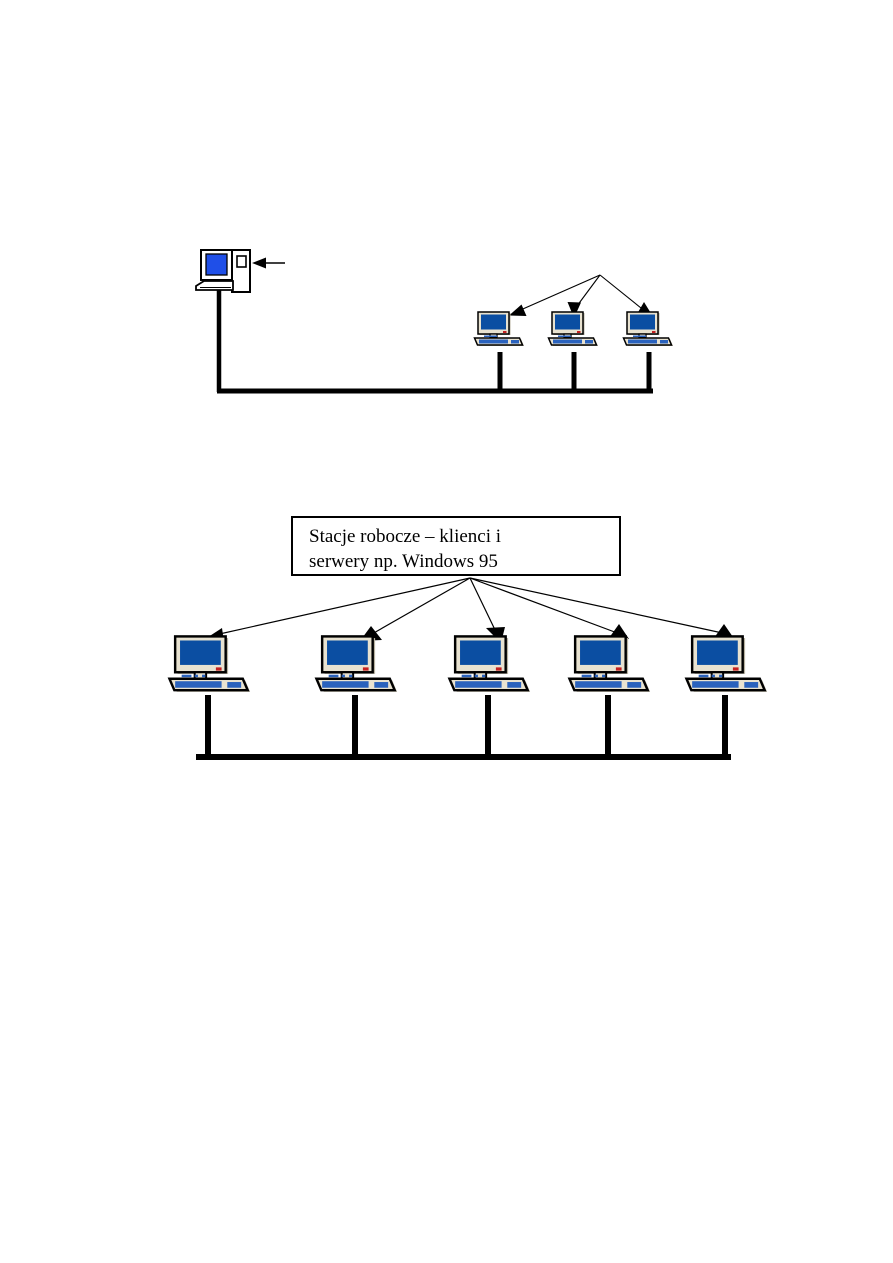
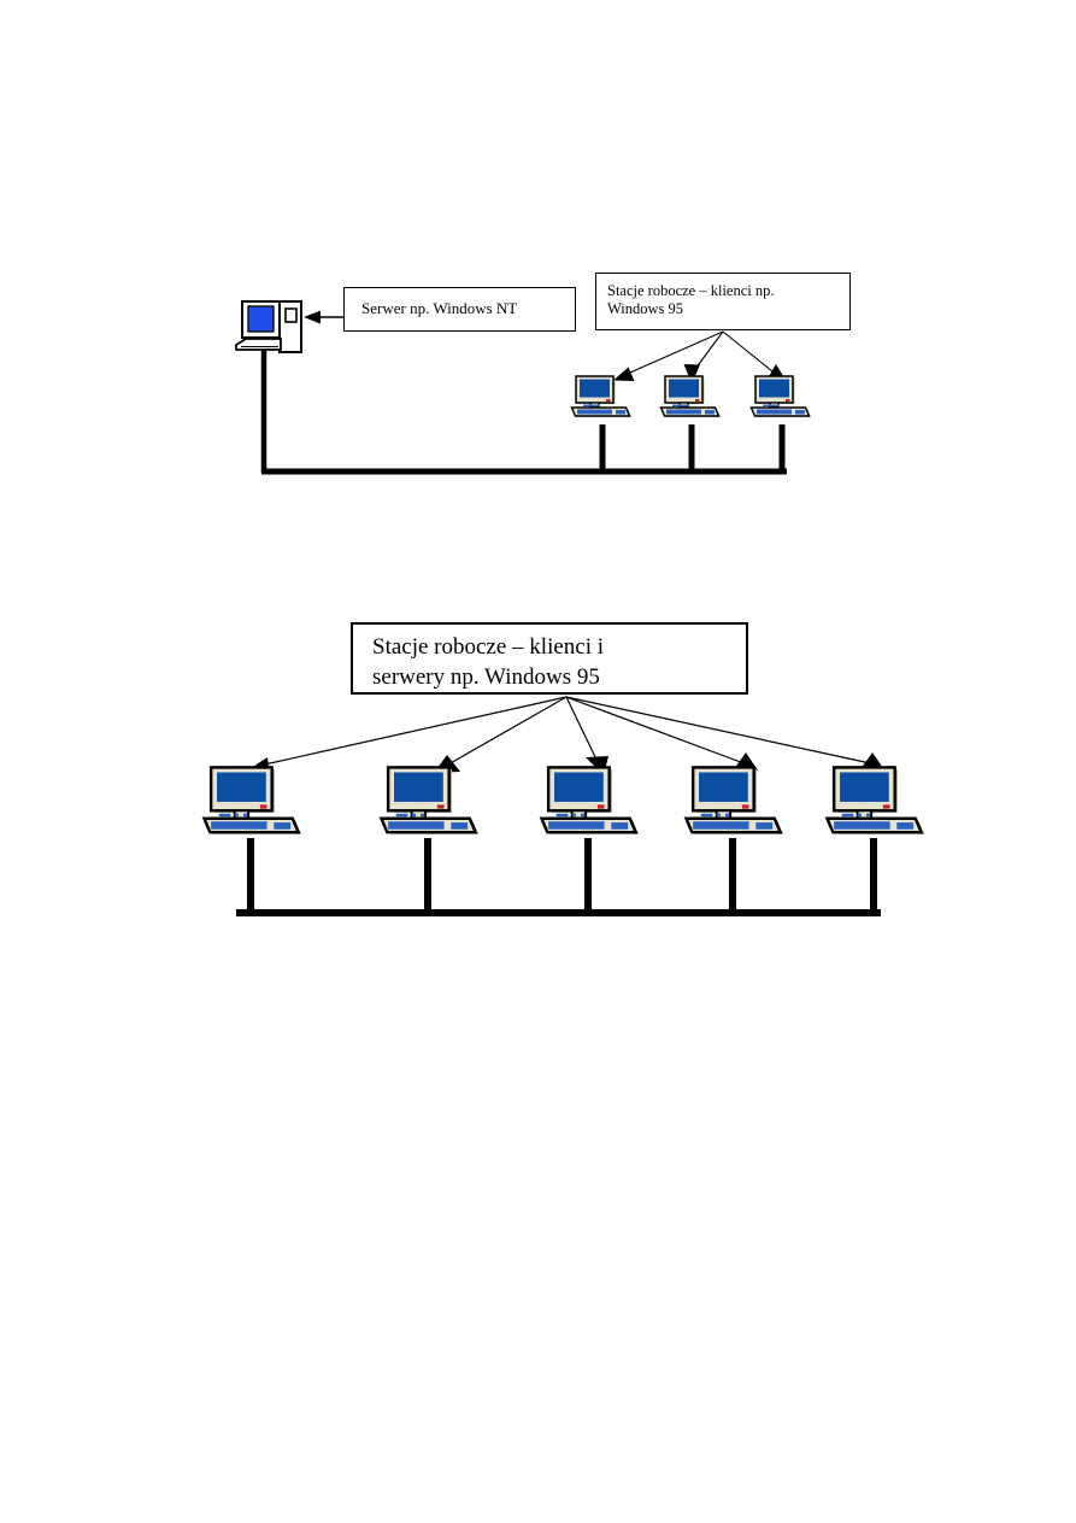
+ Serwer np. Windows NT
+ Stacje robocze – klienci np.
+ Windows 95
  Stacje robocze – klienci i
  serwery np. Windows 95
